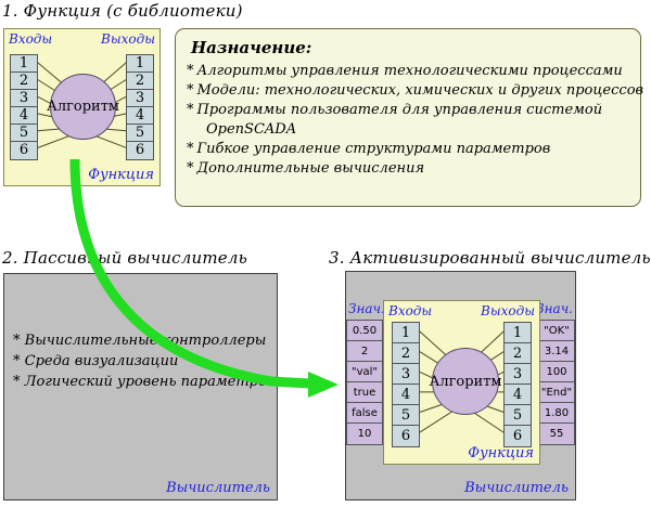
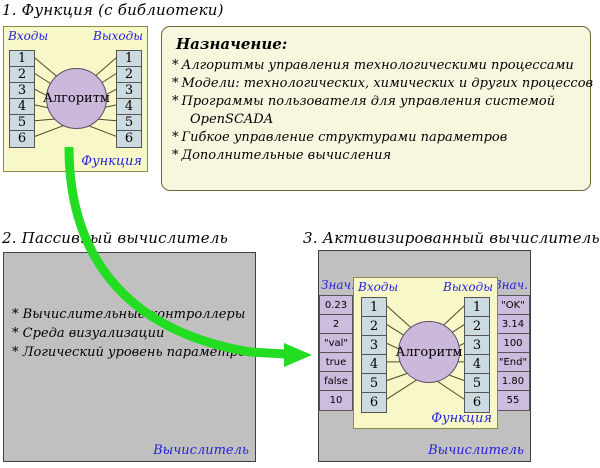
  1. Функция (с библиотеки)
  Входы
  Выходы
  1
  2
  3
  4
  5
  6
  1
  2
  3
  4
  5
  6
  Алгоритм
  Функция
  Назначение:
  * Алгоритмы управления технологическими процессами
  * Модели: технологических, химических и других процессов
  * Программы пользователя для управления системой
  OpenSCADA
  * Гибкое управление структурами параметров
  * Дополнительные вычисления
  2. Пассивый вычислитель
  * Вычислительныонтроллеры
  * Среда визуализации
  * Логический уровень парамет
  Вычислитель
  3. Активизированный вычислитель
  Знач
  нач.
- 0.50
+ 0.23
  2
  "val"
  true
  false
  10
  "OK"
  3.14
  100
  "End"
  1.80
  55
  Входы
  Выходы
  1
  2
  3
  4
  5
  6
  1
  2
  3
  4
  5
  6
  Алгоритм
  Функция
  Вычислитель
